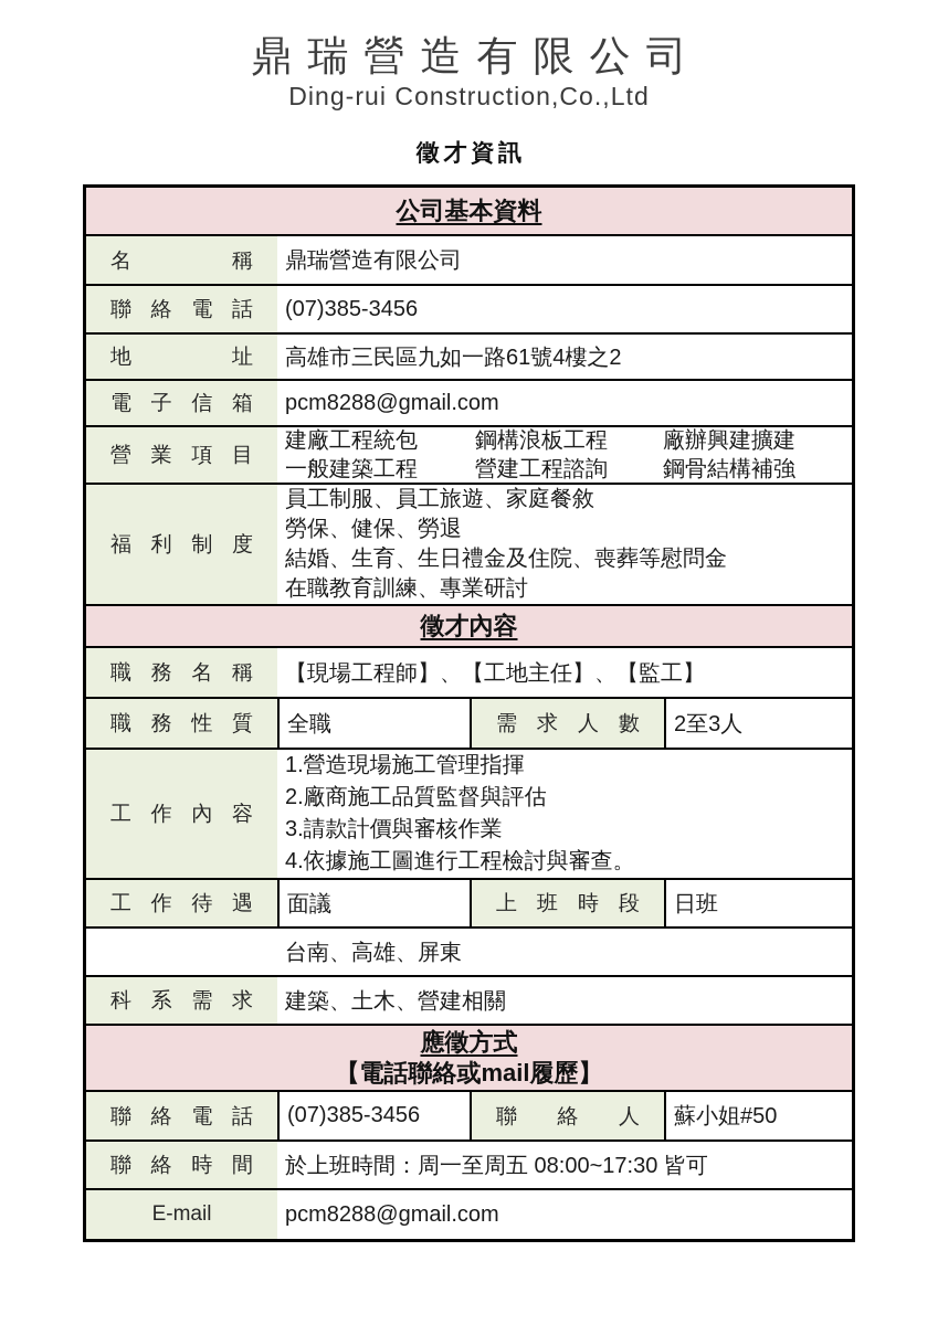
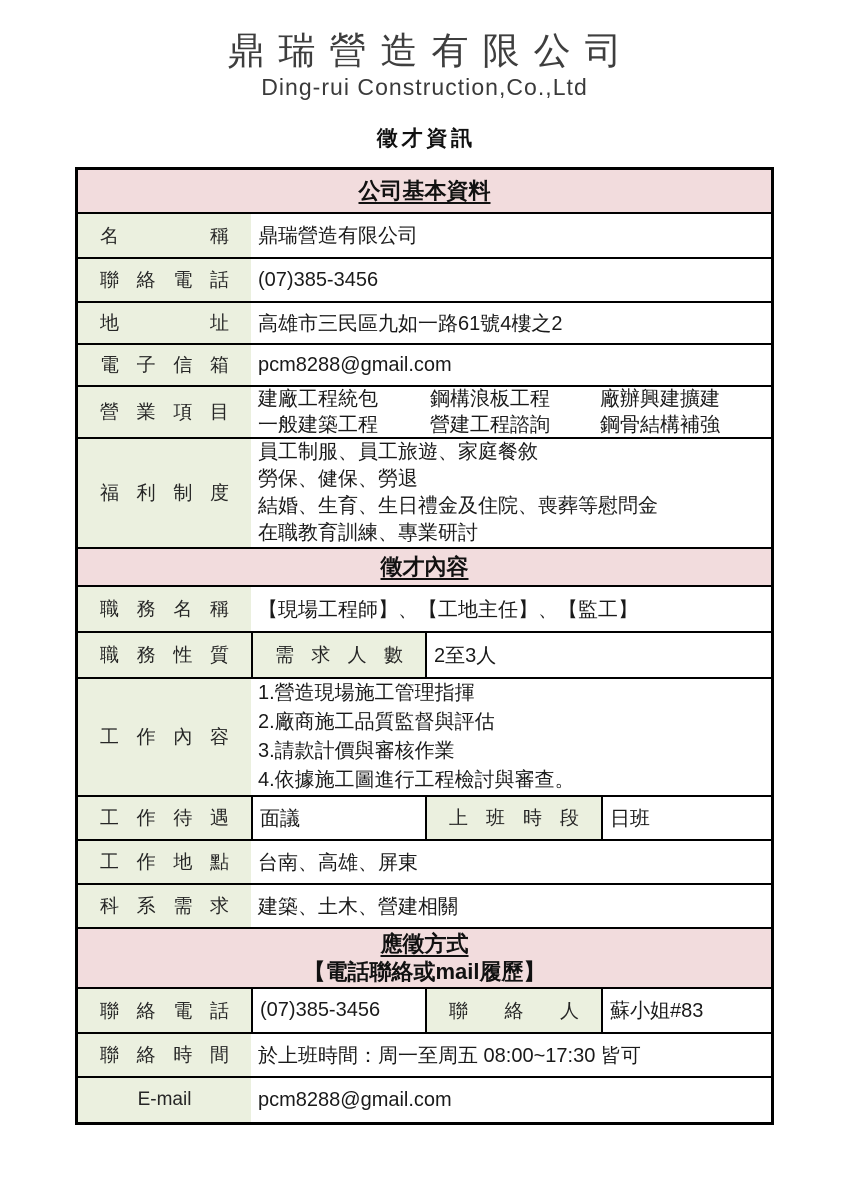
  鼎瑞營造有限公司
  Ding-rui Construction,Co.,Ltd
  徵才資訊
  公司基本資料
  名稱
  鼎瑞營造有限公司
  聯絡電話
  (07)385-3456
  地址
  高雄市三民區九如一路61號4樓之2
  電子信箱
  pcm8288@gmail.com
  營業項目
  建廠工程統包
  鋼構浪板工程
  廠辦興建擴建
  一般建築工程
  營建工程諮詢
  鋼骨結構補強
  福利制度
  員工制服、員工旅遊、家庭餐敘
  勞保、健保、勞退
  結婚、生育、生日禮金及住院、喪葬等慰問金
  在職教育訓練、專業研討
  徵才內容
  職務名稱
  【現場工程師】、【工地主任】、【監工】
  職務性質
- 全職
  需求人數
  2至3人
  工作內容
  1.營造現場施工管理指揮
  2.廠商施工品質監督與評估
  3.請款計價與審核作業
  4.依據施工圖進行工程檢討與審查。
  工作待遇
  面議
  上班時段
  日班
+ 工作地點
  台南、高雄、屏東
  科系需求
  建築、土木、營建相關
  應徵方式
  【電話聯絡或mail履歷】
  聯絡電話
  (07)385-3456
  聯絡人
- 蘇小姐#50
+ 蘇小姐#83
  聯絡時間
  於上班時間：周一至周五 08:00~17:30 皆可
  E-mail
  pcm8288@gmail.com
